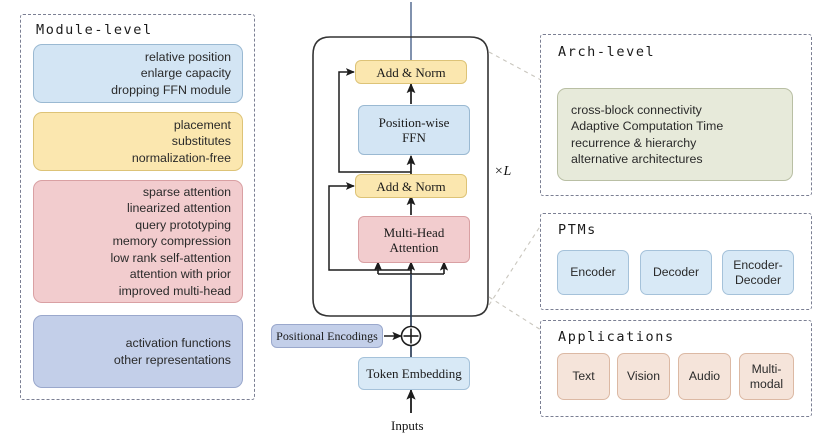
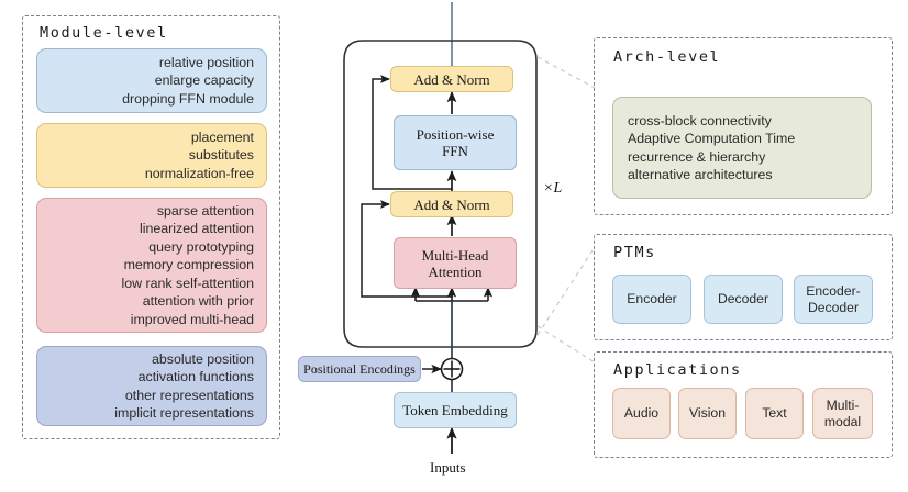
  Module-level
  relative position
  enlarge capacity
  dropping FFN module
  placement
  substitutes
  normalization-free
  sparse attention
  linearized attention
  query prototyping
  memory compression
  low rank self-attention
  attention with prior
  improved multi-head
+ absolute position
  activation functions
  other representations
+ implicit representations
  Add & Norm
  Position-wise
  FFN
  Add & Norm
  Multi-Head
  Attention
  Positional Encodings
  Token Embedding
  ×L
  Inputs
  Arch-level
  cross-block connectivity
  Adaptive Computation Time
  recurrence & hierarchy
  alternative architectures
  PTMs
  Encoder
  Decoder
  Encoder-
  Decoder
  Applications
- Text
+ Audio
  Vision
- Audio
+ Text
  Multi-
  modal
